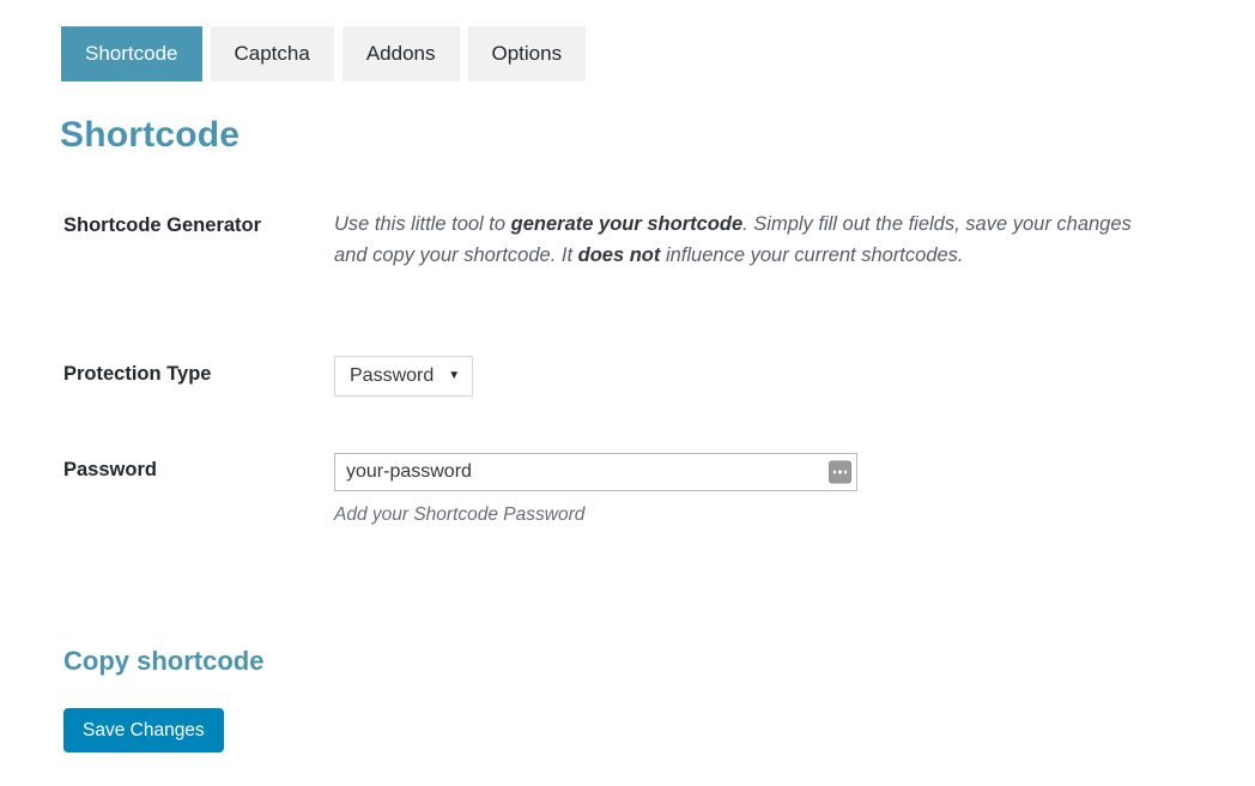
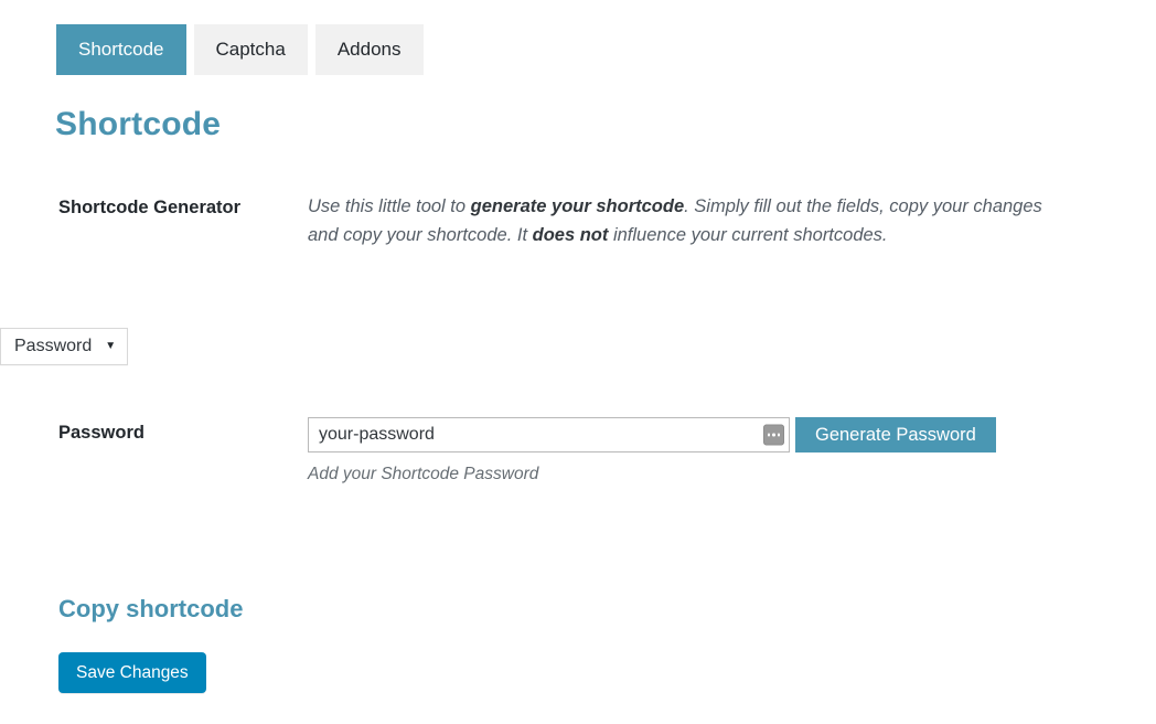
  Shortcode
  Captcha
  Addons
- Options
  Shortcode
  Shortcode Generator
- Use this little tool to generate your shortcode. Simply fill out the fields, save your changes and copy your shortcode. It does not influence your current shortcodes.
+ Use this little tool to generate your shortcode. Simply fill out the fields, copy your changes and copy your shortcode. It does not influence your current shortcodes.
- Protection Type
  Password
  ▼
  Password
  your-password
+ Generate Password
  Add your Shortcode Password
  Copy shortcode
  Save Changes
